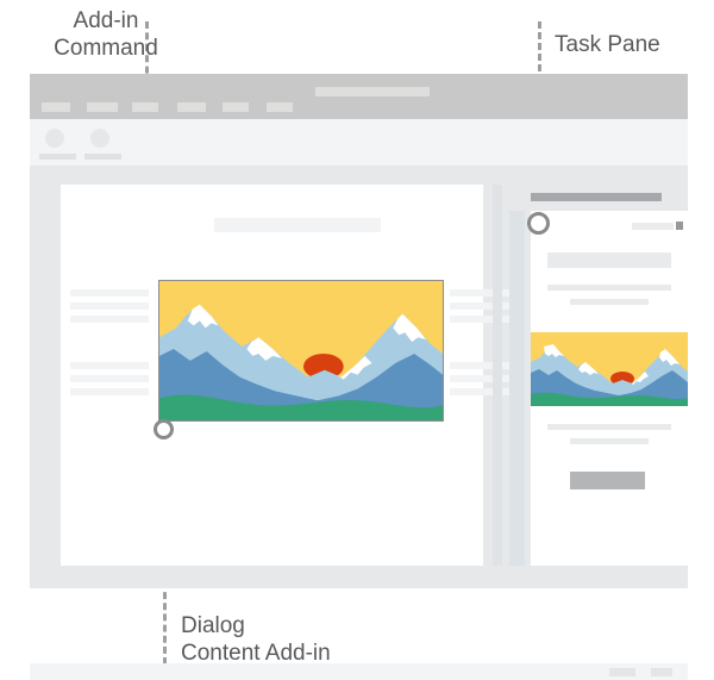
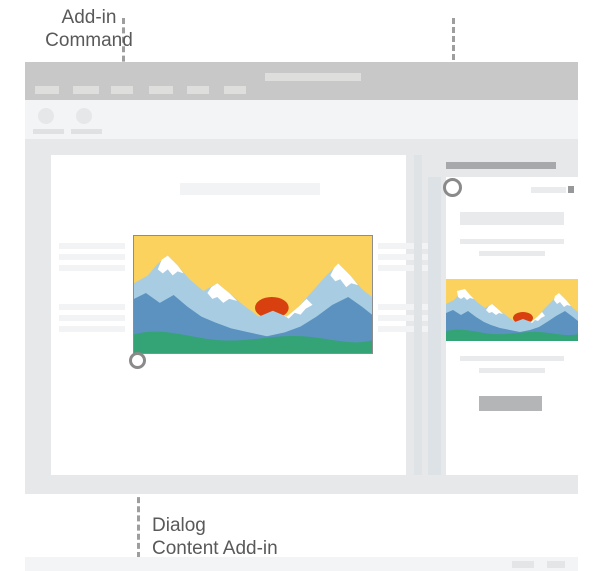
  Add-in
  Command
- Task Pane
  Dialog
  Content Add-in
